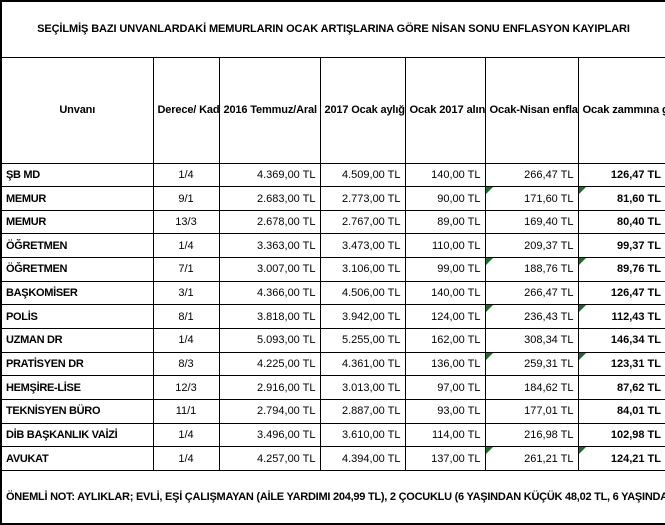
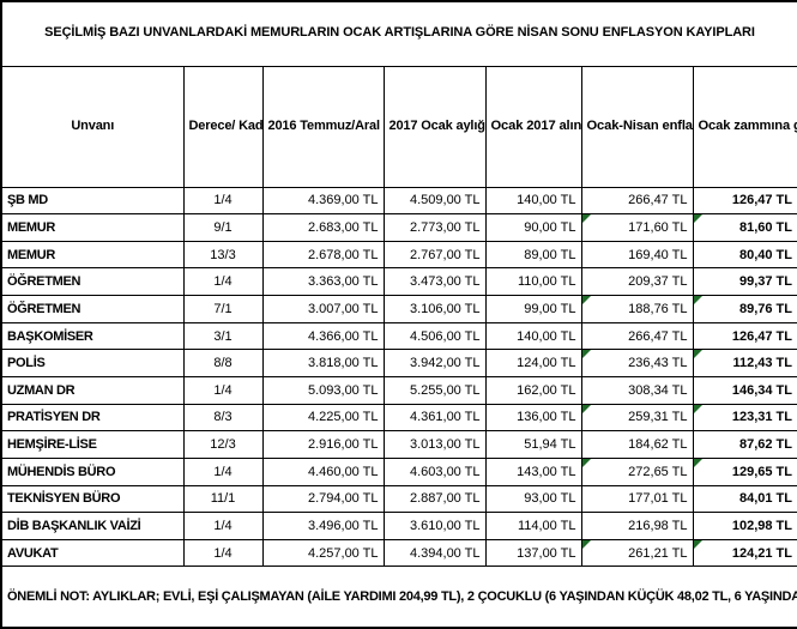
  SEÇİLMİŞ BAZI UNVANLARDAKİ MEMURLARIN OCAK ARTIŞLARINA GÖRE NİSAN SONU ENFLASYON KAYIPLARI
  ŞB MD	1/4	4.369,00 TL	4.509,00 TL	140,00 TL	266,47 TL	126,47 TL
  MEMUR	9/1	2.683,00 TL	2.773,00 TL	90,00 TL	171,60 TL	81,60 TL
  MEMUR	13/3	2.678,00 TL	2.767,00 TL	89,00 TL	169,40 TL	80,40 TL
  ÖĞRETMEN	1/4	3.363,00 TL	3.473,00 TL	110,00 TL	209,37 TL	99,37 TL
  ÖĞRETMEN	7/1	3.007,00 TL	3.106,00 TL	99,00 TL	188,76 TL	89,76 TL
  BAŞKOMİSER	3/1	4.366,00 TL	4.506,00 TL	140,00 TL	266,47 TL	126,47 TL
- POLİS	8/1	3.818,00 TL	3.942,00 TL	124,00 TL	236,43 TL	112,43 TL
+ POLİS	8/8	3.818,00 TL	3.942,00 TL	124,00 TL	236,43 TL	112,43 TL
  UZMAN DR	1/4	5.093,00 TL	5.255,00 TL	162,00 TL	308,34 TL	146,34 TL
  PRATİSYEN DR	8/3	4.225,00 TL	4.361,00 TL	136,00 TL	259,31 TL	123,31 TL
- HEMŞİRE-LİSE	12/3	2.916,00 TL	3.013,00 TL	97,00 TL	184,62 TL	87,62 TL
+ HEMŞİRE-LİSE	12/3	2.916,00 TL	3.013,00 TL	51,94 TL	184,62 TL	87,62 TL
+ MÜHENDİS BÜRO	1/4	4.460,00 TL	4.603,00 TL	143,00 TL	272,65 TL	129,65 TL
  TEKNİSYEN BÜRO	11/1	2.794,00 TL	2.887,00 TL	93,00 TL	177,01 TL	84,01 TL
  DİB BAŞKANLIK VAİZİ	1/4	3.496,00 TL	3.610,00 TL	114,00 TL	216,98 TL	102,98 TL
  AVUKAT	1/4	4.257,00 TL	4.394,00 TL	137,00 TL	261,21 TL	124,21 TL
  ÖNEMLİ NOT: AYLIKLAR; EVLİ, EŞİ ÇALIŞMAYAN (AİLE YARDIMI 204,99 TL), 2 ÇOCUKLU (6 YAŞINDAN KÜÇÜK 48,02 TL, 6 YAŞINDA
